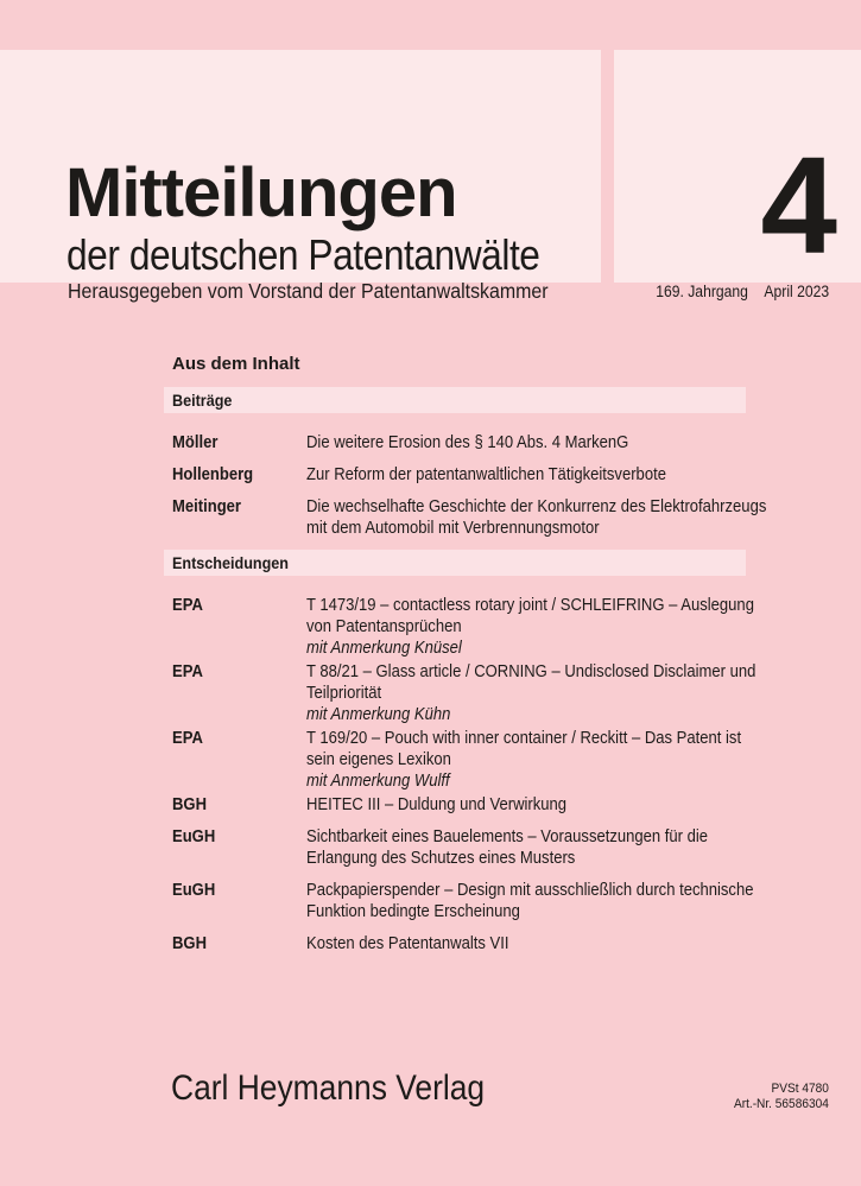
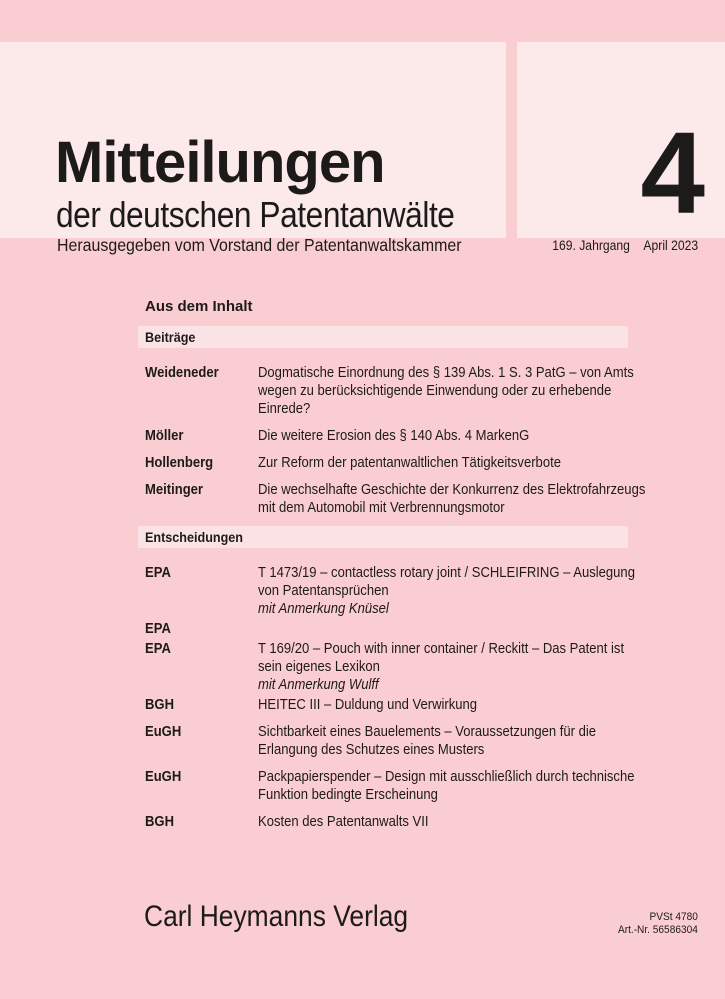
  Mitteilungen
  der deutschen Patentanwälte
  Herausgegeben vom Vorstand der Patentanwaltskammer
  4
  169. Jahrgang
  April 2023
  Aus dem Inhalt
  Beiträge
+ Weideneder
+ Dogmatische Einordnung des § 139 Abs. 1 S. 3 PatG – von Amts
+ wegen zu berücksichtigende Einwendung oder zu erhebende
+ Einrede?
  Möller
  Die weitere Erosion des § 140 Abs. 4 MarkenG
  Hollenberg
  Zur Reform der patentanwaltlichen Tätigkeitsverbote
  Meitinger
  Die wechselhafte Geschichte der Konkurrenz des Elektrofahrzeugs
  mit dem Automobil mit Verbrennungsmotor
  Entscheidungen
  EPA
  T 1473/19 – contactless rotary joint / SCHLEIFRING – Auslegung
  von Patentansprüchen
  mit Anmerkung Knüsel
  EPA
- T 88/21 – Glass article / CORNING – Undisclosed Disclaimer und
- Teilpriorität
- mit Anmerkung Kühn
  EPA
  T 169/20 – Pouch with inner container / Reckitt – Das Patent ist
  sein eigenes Lexikon
  mit Anmerkung Wulff
  BGH
  HEITEC III – Duldung und Verwirkung
  EuGH
  Sichtbarkeit eines Bauelements – Voraussetzungen für die
  Erlangung des Schutzes eines Musters
  EuGH
  Packpapierspender – Design mit ausschließlich durch technische
  Funktion bedingte Erscheinung
  BGH
  Kosten des Patentanwalts VII
  Carl Heymanns Verlag
  PVSt 4780
  Art.-Nr. 56586304
